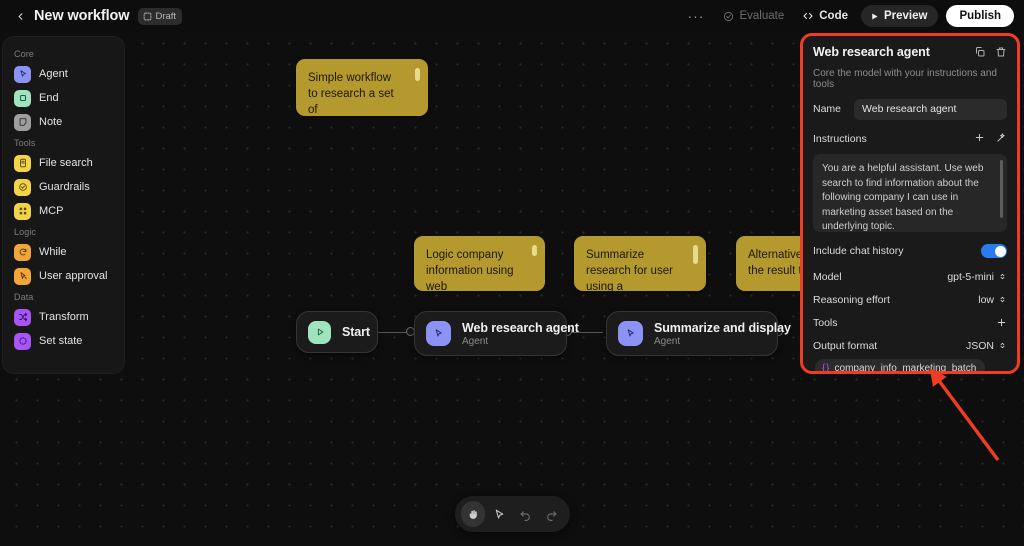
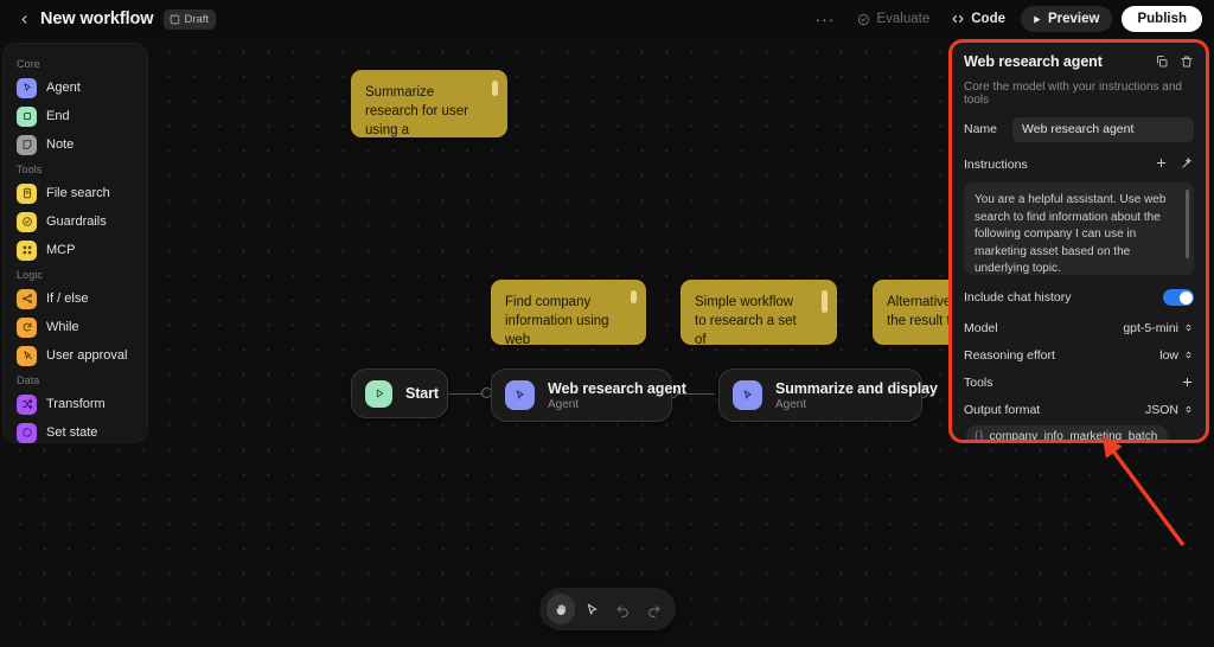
  New workflow
  Draft
  ···
  Evaluate
  Code
  Preview
  Publish
  Core
  Agent
  End
  Note
  Tools
  File search
  Guardrails
  MCP
  Logic
+ If / else
  While
  User approval
  Data
  Transform
  Set state
- Simple workflow to research a set of
+ Summarize research for user using a
- Logic company information using web
+ Find company information using web
- Summarize research for user using a
+ Simple workflow to research a set of
  Alternativ the result
  Start
  Web research agent
  Agent
  Summarize and display
  Agent
  Web research agent
  Core the model with your instructions and tools
  Name
  Web research agent
  Instructions
  You are a helpful assistant. Use web search to find information about the following company I can use in marketing asset based on the underlying topic.
  Include chat history
  Model
  gpt-5-mini
  Reasoning effort
  low
  Tools
  Output format
  JSON
  { }
  company_info_marketing_batch
